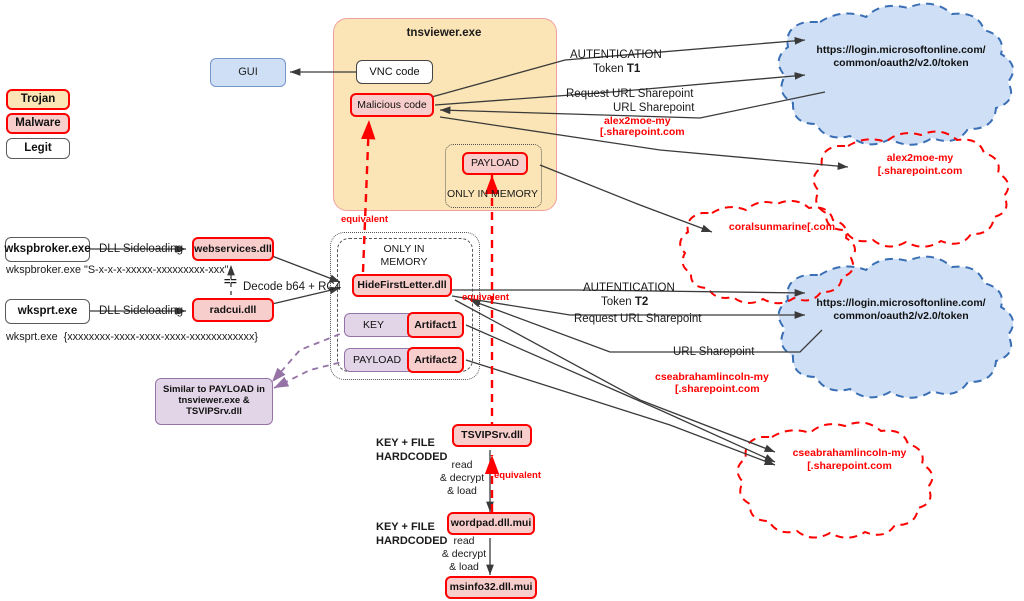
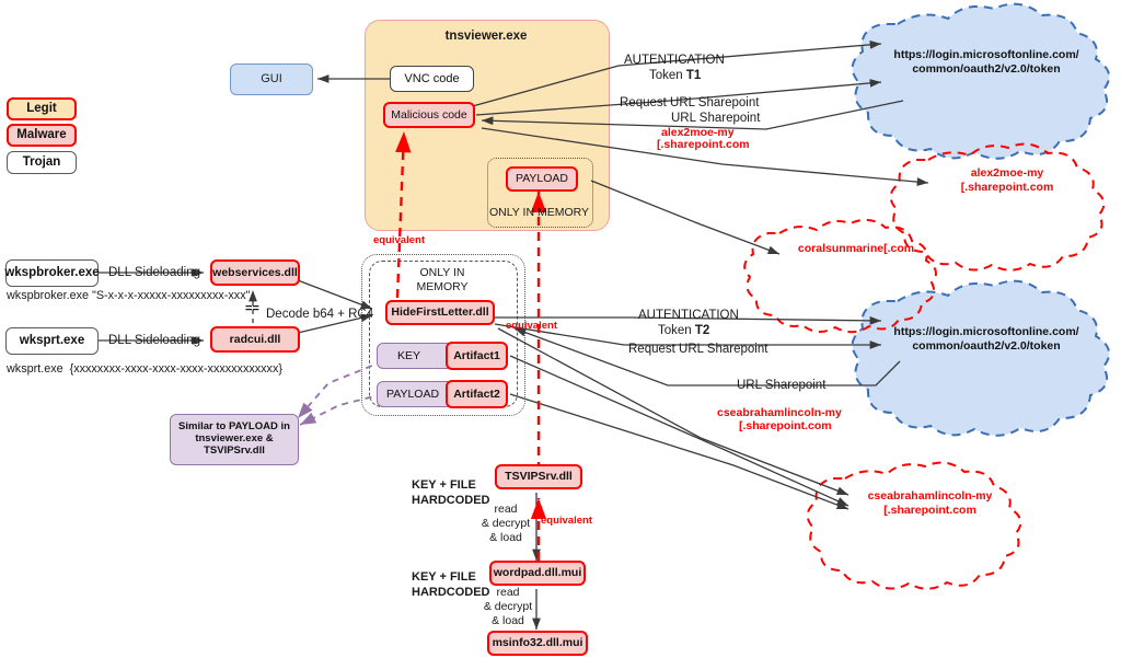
- Trojan
+ Legit
  Malware
- Legit
+ Trojan
  tnsviewer.exe
  GUI
  VNC code
  Malicious code
  PAYLOAD
  ONLY IN MEMORY
  equivalent
  wkspbroker.exe
  wkspbroker.exe "S-x-x-x-xxxxx-xxxxxxxxx-xxx"
  wksprt.exe
  wksprt.exe {xxxxxxxx-xxxx-xxxx-xxxx-xxxxxxxxxxxx}
  DLL Sideloading
  DLL Sideloading
  webservices.dll
  radcui.dll
  ==
  Decode b64 + RC4
  ONLY IN
  MEMORY
  HideFirstLetter.dll
  KEY
  Artifact1
  PAYLOAD
  Artifact2
  equivalent
  Similar to PAYLOAD in
  tnsviewer.exe &
  TSVIPSrv.dll
  AUTENTICATION
  Token T1
  Request URL Sharepoint
  URL Sharepoint
  alex2moe-my
  [.sharepoint.com
  https://login.microsoftonline.com/
  common/oauth2/v2.0/token
  alex2moe-my
  [.sharepoint.com
  coralsunmarine[.com
  AUTENTICATION
  Token T2
  Request URL Sharepoint
  URL Sharepoint
  cseabrahamlincoln-my
  [.sharepoint.com
  https://login.microsoftonline.com/
  common/oauth2/v2.0/token
  cseabrahamlincoln-my
  [.sharepoint.com
  TSVIPSrv.dll
  KEY + FILE
  HARDCODED
  read
  & decrypt
  & load
  equivalent
  wordpad.dll.mui
  KEY + FILE
  HARDCODED
  read
  & decrypt
  & load
  msinfo32.dll.mui
